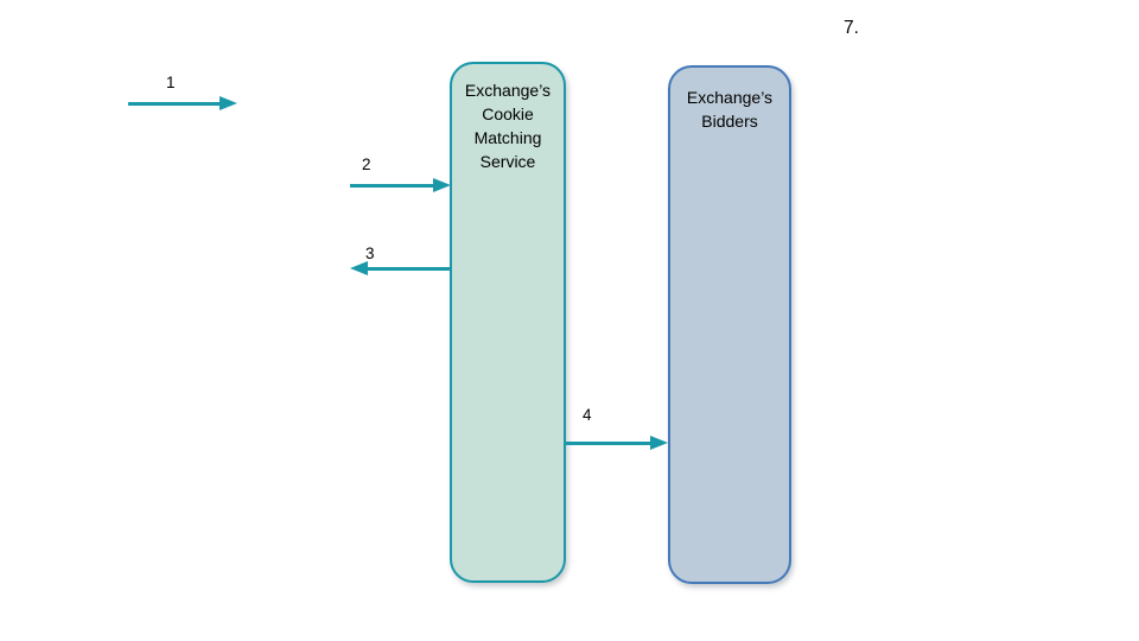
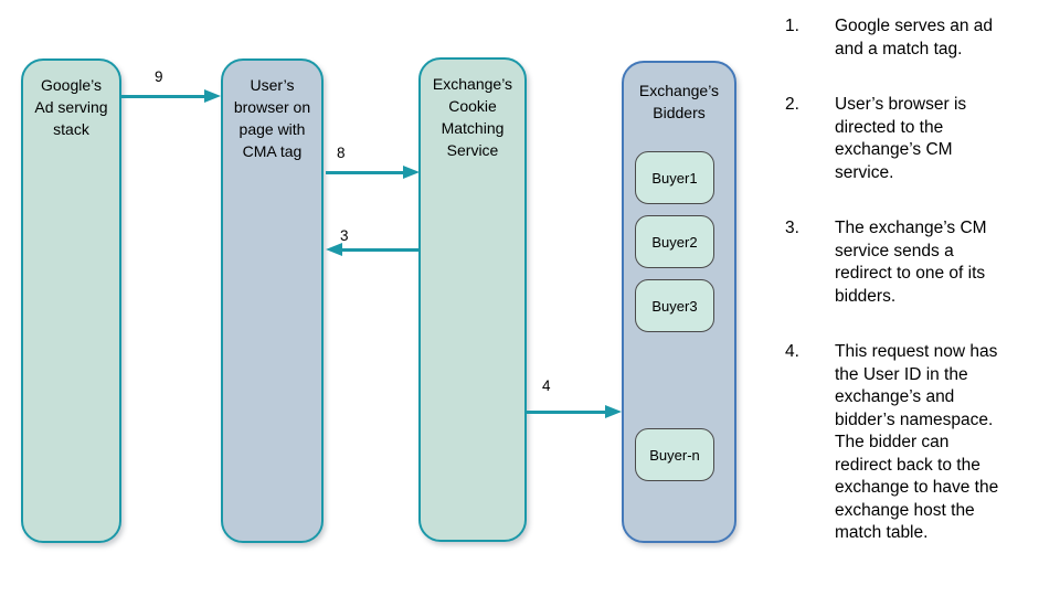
+ Google’s
+ Ad serving
+ stack
+ User’s
+ browser on
+ page with
+ CMA tag
  Exchange’s
  Cookie
  Matching
  Service
  Exchange’s
  Bidders
+ Buyer1
+ Buyer2
+ Buyer3
+ Buyer-n
- 1
+ 9
- 2
+ 8
  3
  4
- 7.
+ 1.
+ Google serves an ad
+ and a match tag.
+ 2.
+ User’s browser is
+ directed to the
+ exchange’s CM
+ service.
+ 3.
+ The exchange’s CM
+ service sends a
+ redirect to one of its
+ bidders.
+ 4.
+ This request now has
+ the User ID in the
+ exchange’s and
+ bidder’s namespace.
+ The bidder can
+ redirect back to the
+ exchange to have the
+ exchange host the
+ match table.
